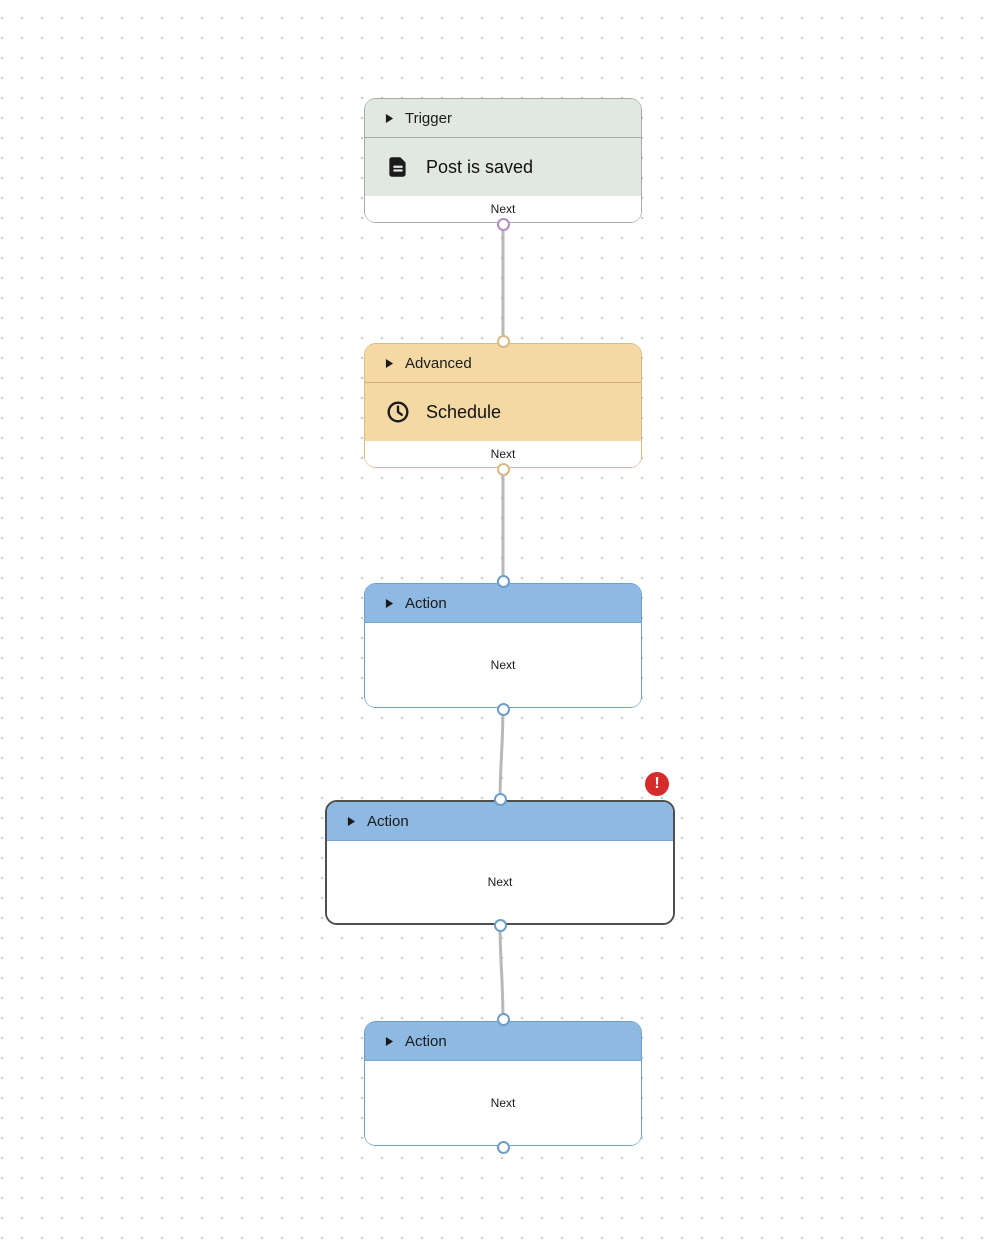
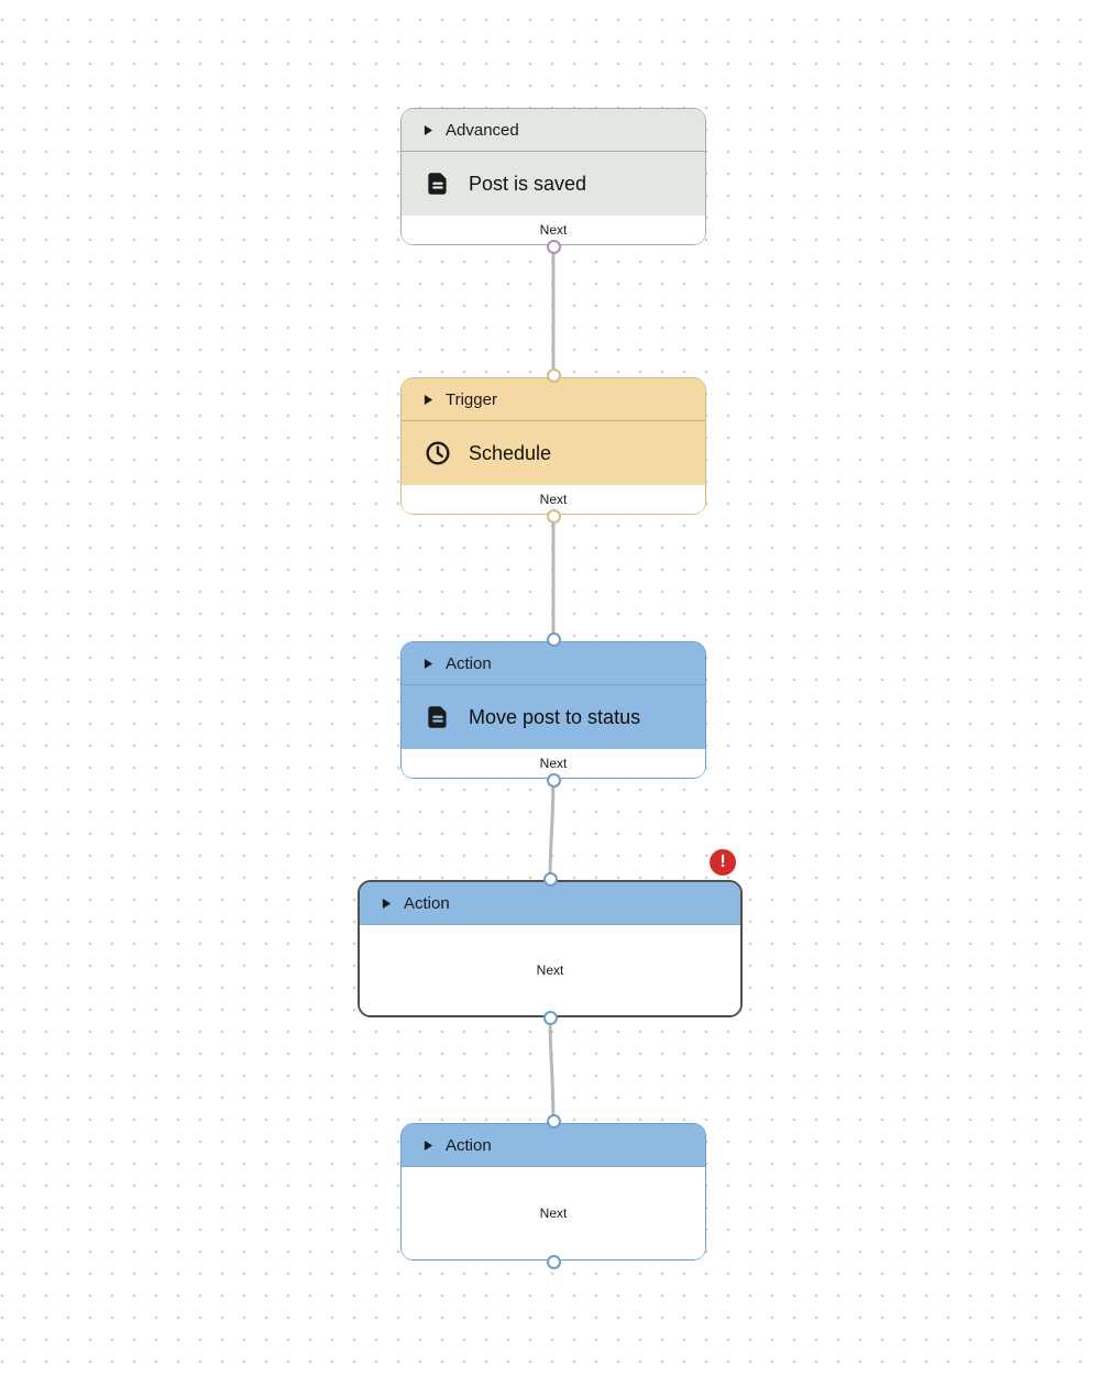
- Trigger
+ Advanced
  Post is saved
  Next
- Advanced
+ Trigger
  Schedule
  Next
  Action
+ Move post to status
  Next
  !
  Action
  Next
  Action
  Next
